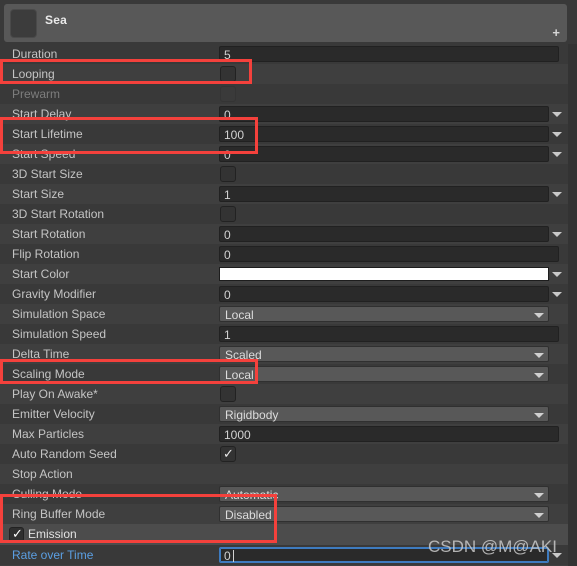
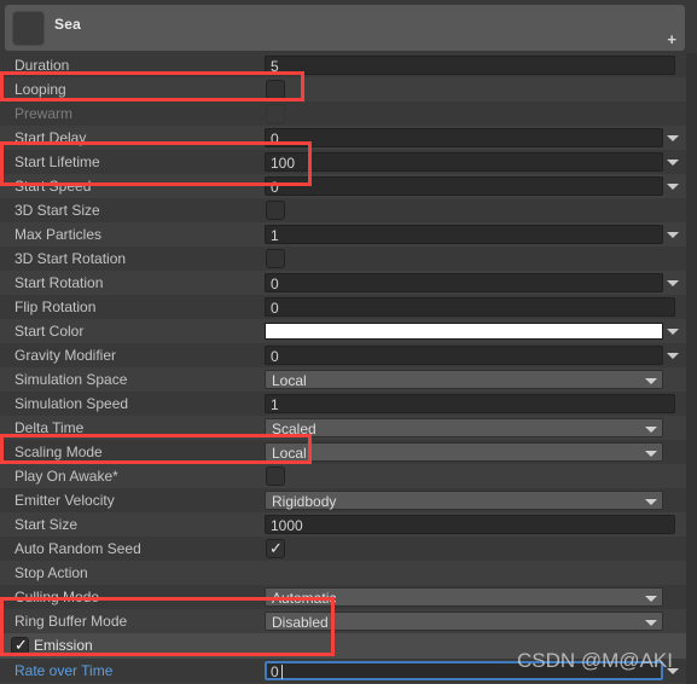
  Sea
  +
  Duration
  5
  Looping
  Prewarm
  Start Delay
  0
  Start Lifetime
  100
  Start Speed
  0
  3D Start Size
- Start Size
+ Max Particles
  1
  3D Start Rotation
  Start Rotation
  0
  Flip Rotation
  0
  Start Color
  Gravity Modifier
  0
  Simulation Space
  Local
  Simulation Speed
  1
  Delta Time
  Scaled
  Scaling Mode
  Local
  Play On Awake*
  Emitter Velocity
  Rigidbody
- Max Particles
+ Start Size
  1000
  Auto Random Seed
  ✓
  Stop Action
  Culling Mode
  Automatic
  Ring Buffer Mode
  Disabled
  ✓
  Emission
  Rate over Time
  0
  CSDN @M@AKI
